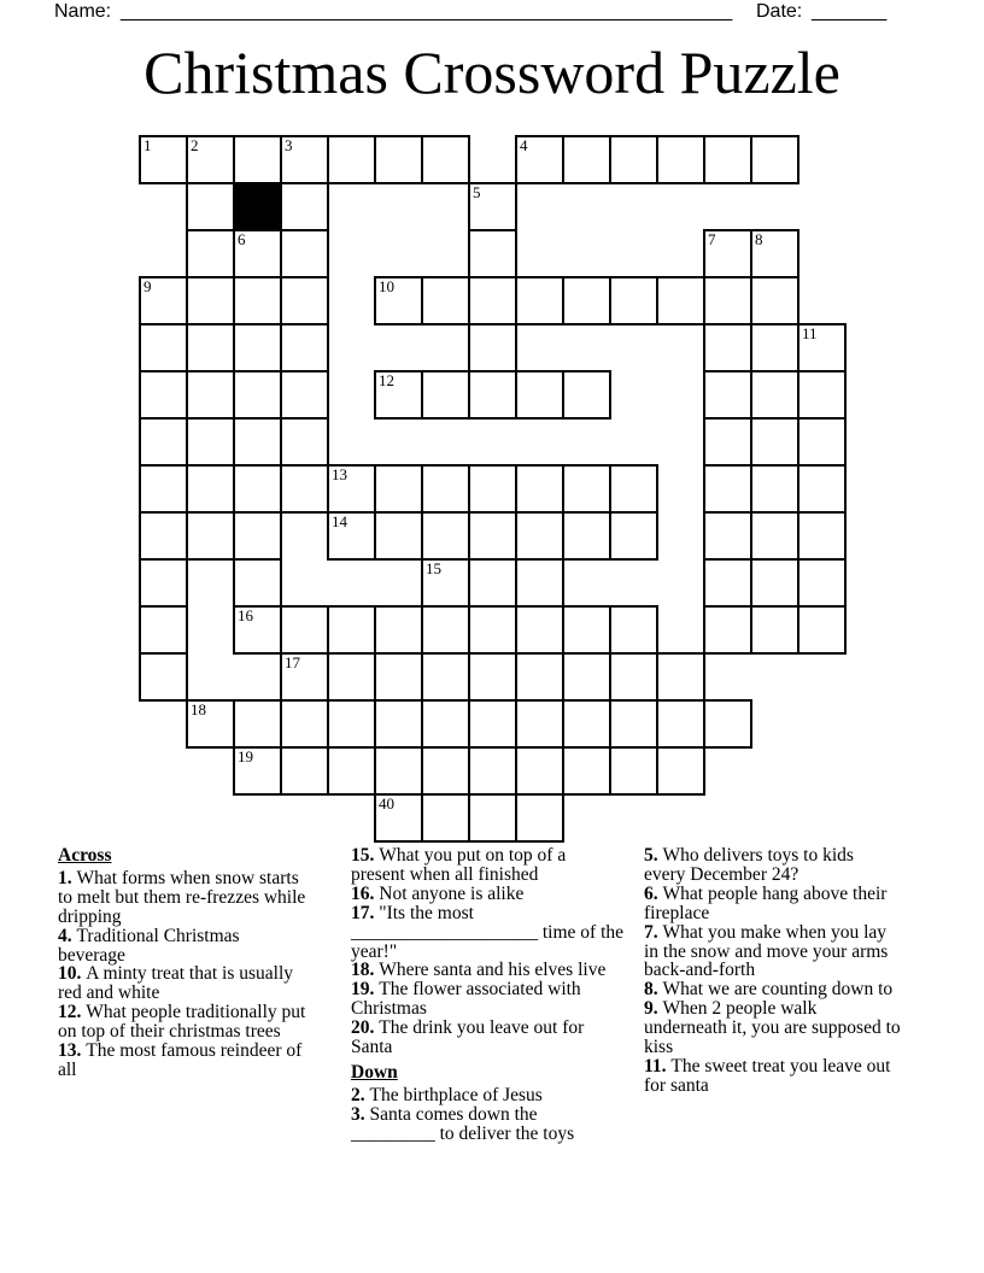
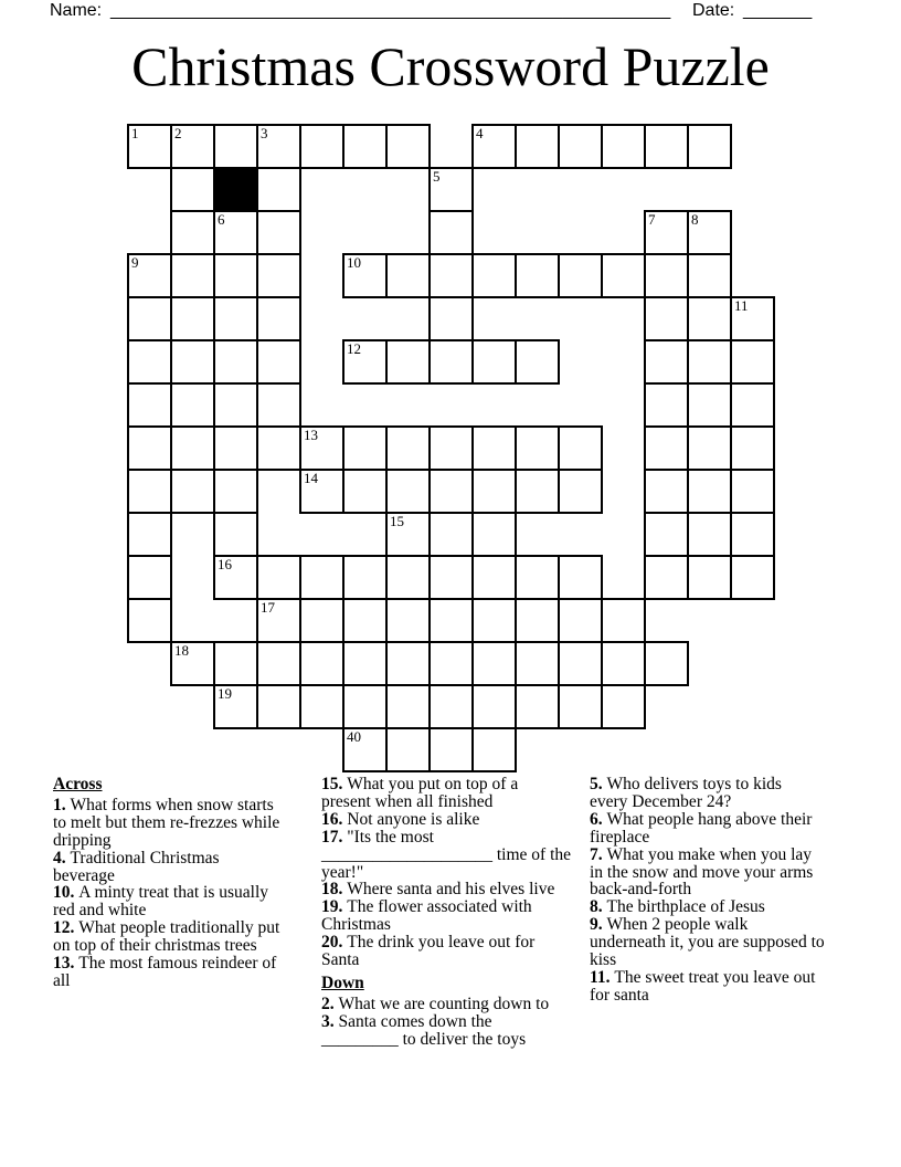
  Name:
  _________________________________________________________
  Date:
  _______
  Christmas Crossword Puzzle
  1
  2
  3
  4
  5
  6
  7
  8
  9
  10
  11
  12
  13
  14
  15
  16
  17
  18
  19
  40
  Across
  1. What forms when snow starts
  to melt but them re-frezzes while
  dripping
  4. Traditional Christmas
  beverage
  10. A minty treat that is usually
  red and white
  12. What people traditionally put
  on top of their christmas trees
  13. The most famous reindeer of
  all
  15. What you put on top of a
  present when all finished
  16. Not anyone is alike
  17. "Its the most
  ____________________ time of the
  year!"
  18. Where santa and his elves live
  19. The flower associated with
  Christmas
  20. The drink you leave out for
  Santa
  Down
- 2. The birthplace of Jesus
+ 2. What we are counting down to
  3. Santa comes down the
  _________ to deliver the toys
  5. Who delivers toys to kids
  every December 24?
  6. What people hang above their
  fireplace
  7. What you make when you lay
  in the snow and move your arms
  back-and-forth
- 8. What we are counting down to
+ 8. The birthplace of Jesus
  9. When 2 people walk
  underneath it, you are supposed to
  kiss
  11. The sweet treat you leave out
  for santa
